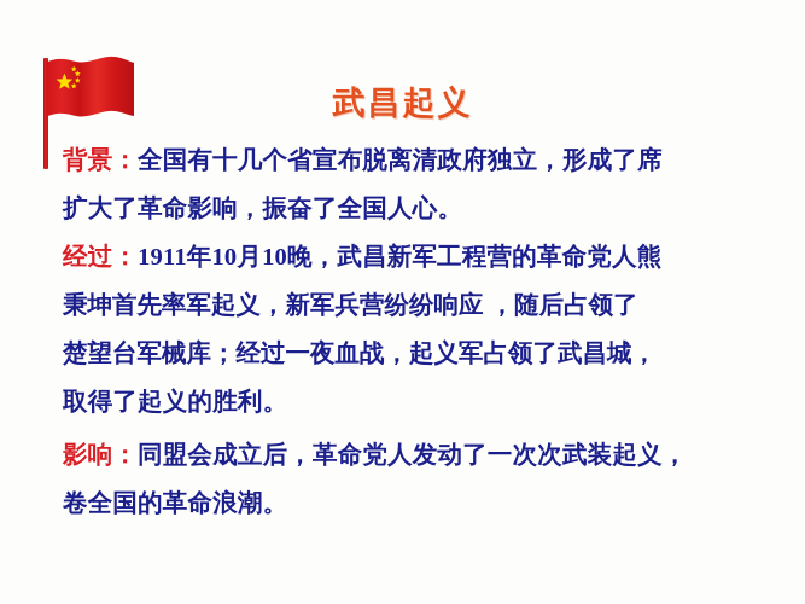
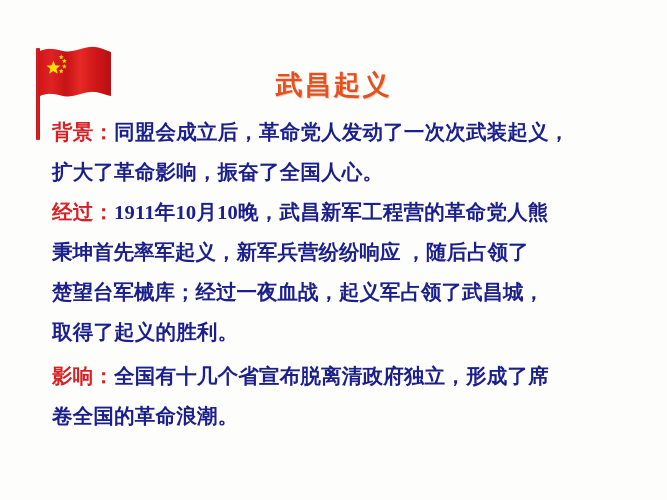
  武昌起义
- 背景：全国有十几个省宣布脱离清政府独立，形成了席
+ 背景：同盟会成立后，革命党人发动了一次次武装起义，
  扩大了革命影响，振奋了全国人心。
  经过：1911年10月10晚，武昌新军工程营的革命党人熊
  秉坤首先率军起义，新军兵营纷纷响应 ，随后占领了
  楚望台军械库；经过一夜血战，起义军占领了武昌城，
  取得了起义的胜利。
- 影响：同盟会成立后，革命党人发动了一次次武装起义，
+ 影响：全国有十几个省宣布脱离清政府独立，形成了席
  卷全国的革命浪潮。
